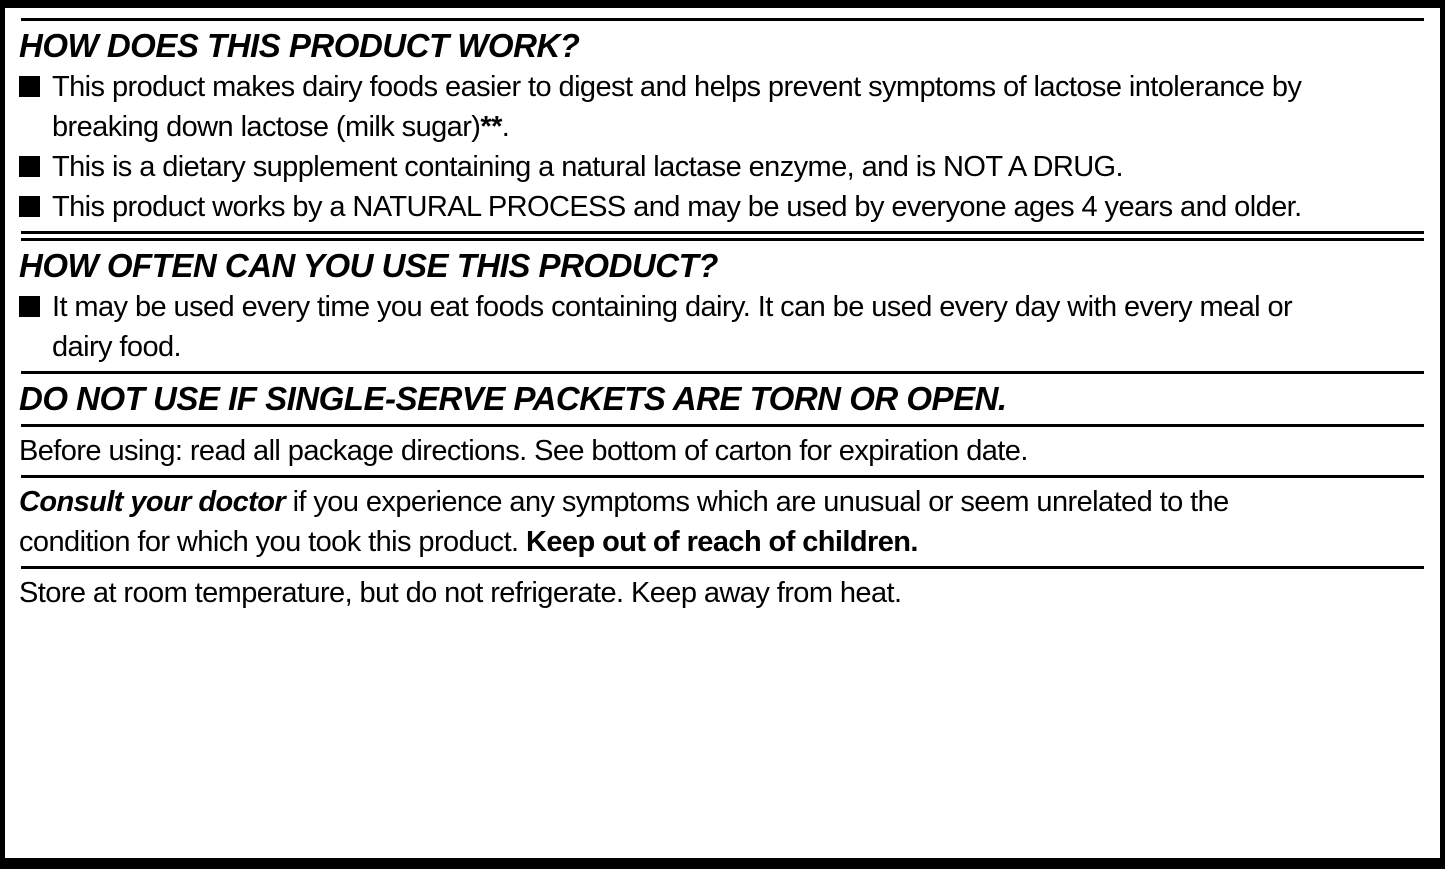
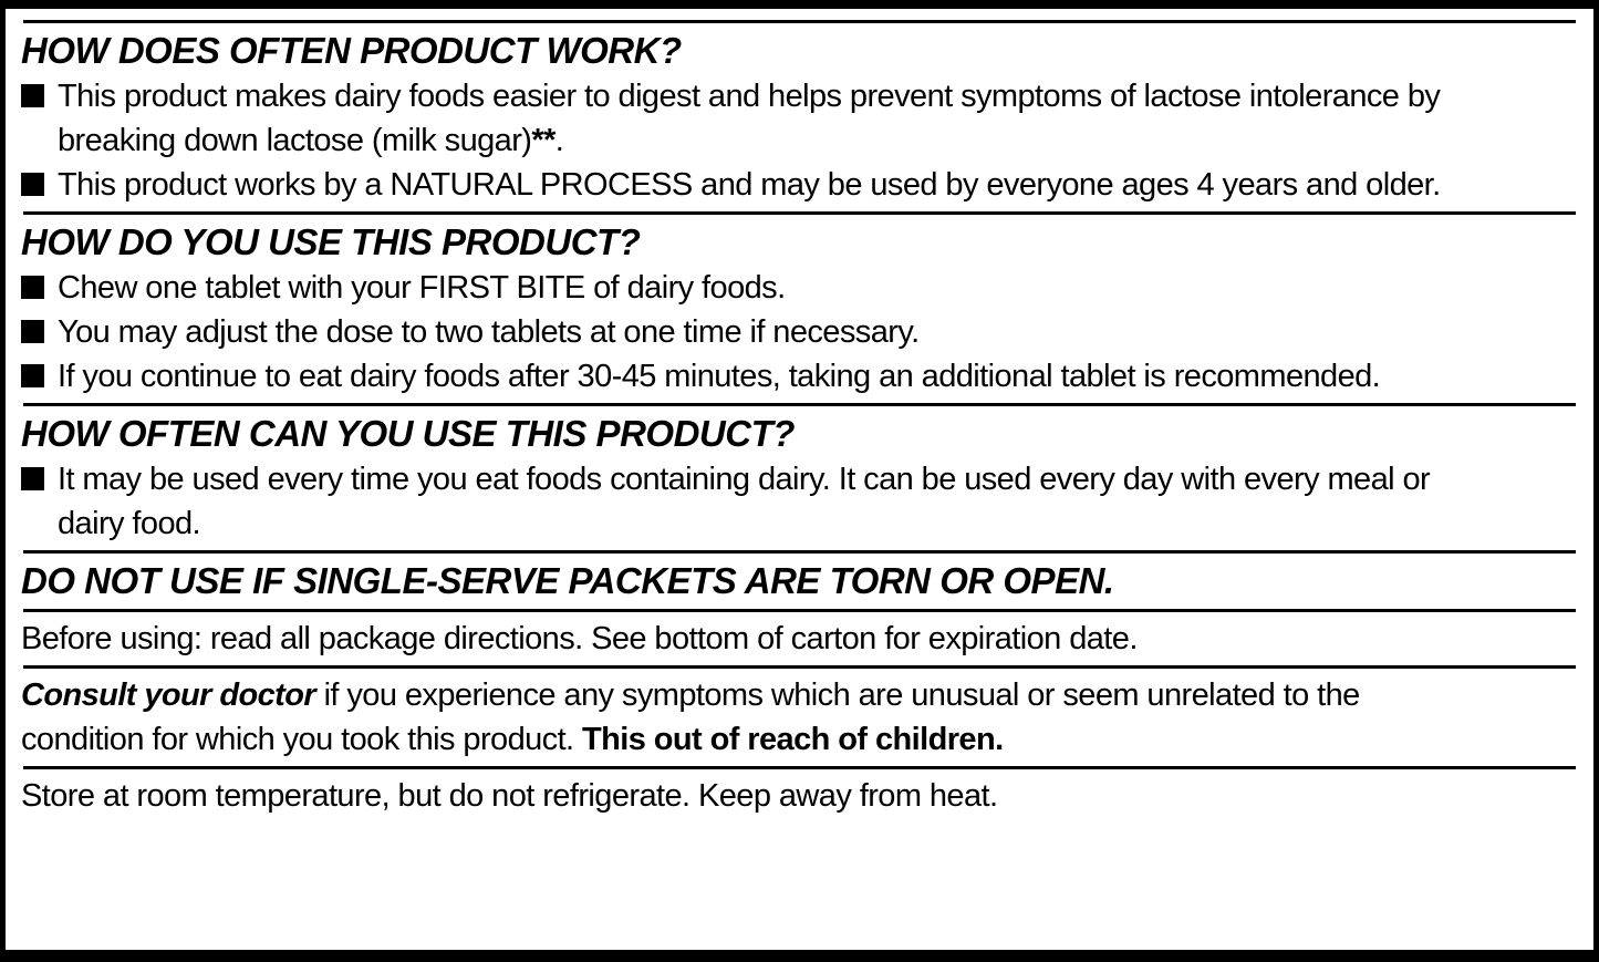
- HOW DOES THIS PRODUCT WORK?
+ HOW DOES OFTEN PRODUCT WORK?
  This product makes dairy foods easier to digest and helps prevent symptoms of lactose intolerance by
  breaking down lactose (milk sugar)**.
- This is a dietary supplement containing a natural lactase enzyme, and is NOT A DRUG.
  This product works by a NATURAL PROCESS and may be used by everyone ages 4 years and older.
+ HOW DO YOU USE THIS PRODUCT?
+ Chew one tablet with your FIRST BITE of dairy foods.
+ You may adjust the dose to two tablets at one time if necessary.
+ If you continue to eat dairy foods after 30-45 minutes, taking an additional tablet is recommended.
  HOW OFTEN CAN YOU USE THIS PRODUCT?
  It may be used every time you eat foods containing dairy. It can be used every day with every meal or
  dairy food.
  DO NOT USE IF SINGLE-SERVE PACKETS ARE TORN OR OPEN.
  Before using: read all package directions. See bottom of carton for expiration date.
  Consult your doctor if you experience any symptoms which are unusual or seem unrelated to the
- condition for which you took this product. Keep out of reach of children.
+ condition for which you took this product. This out of reach of children.
  Store at room temperature, but do not refrigerate. Keep away from heat.
